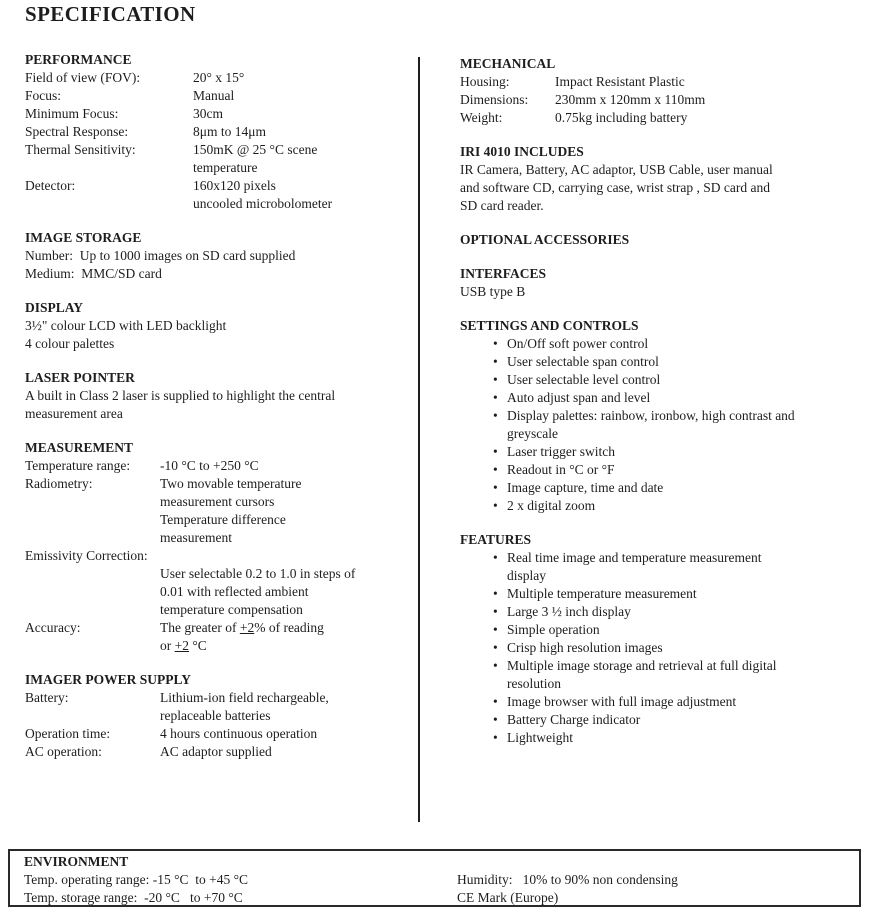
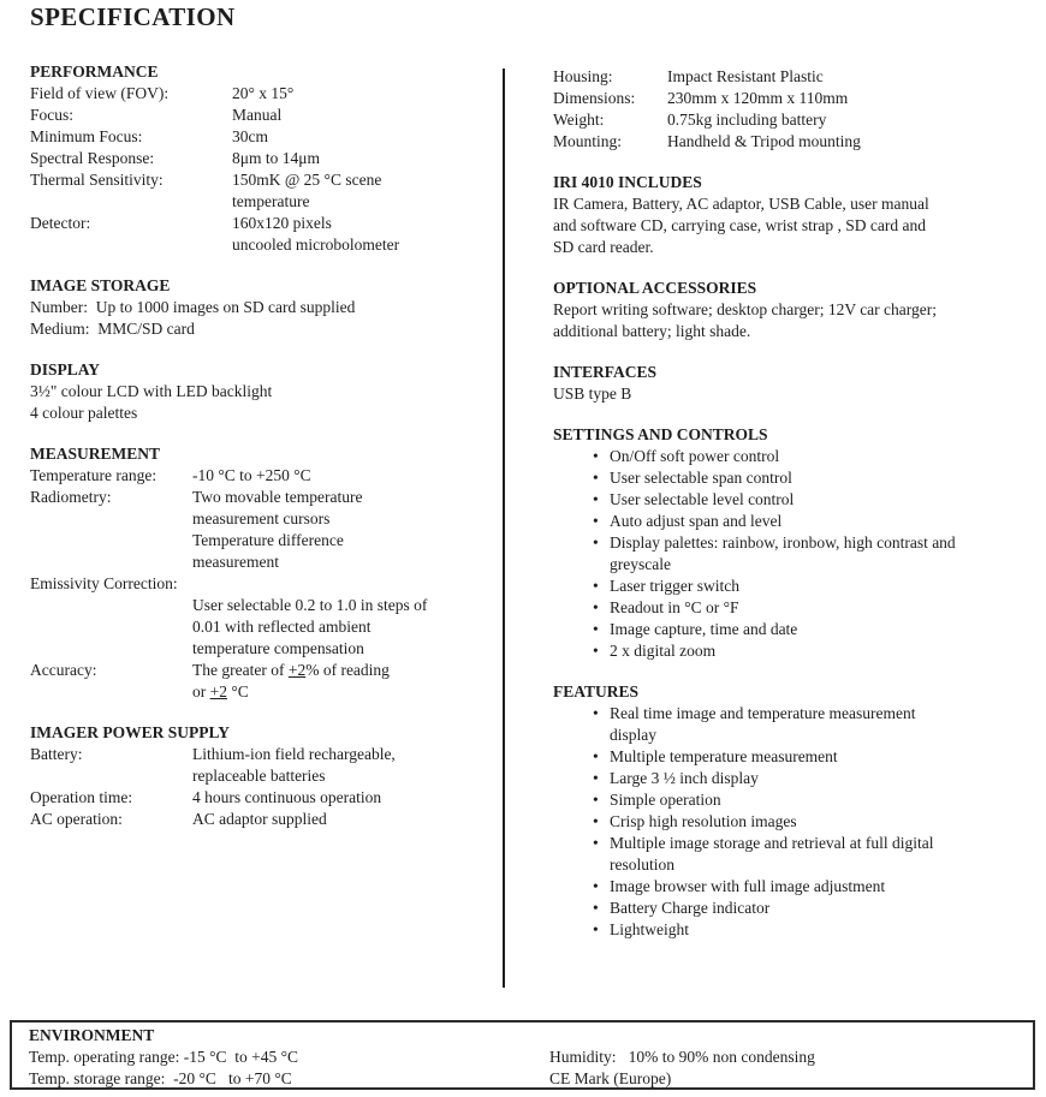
  SPECIFICATION
  PERFORMANCE
  Field of view (FOV):
  20° x 15°
  Focus:
  Manual
  Minimum Focus:
  30cm
  Spectral Response:
  8μm to 14μm
  Thermal Sensitivity:
  150mK @ 25 °C scene
  temperature
  Detector:
  160x120 pixels
  uncooled microbolometer
  IMAGE STORAGE
  Number: Up to 1000 images on SD card supplied
  Medium: MMC/SD card
  DISPLAY
  3½" colour LCD with LED backlight
  4 colour palettes
- LASER POINTER
- A built in Class 2 laser is supplied to highlight the central
- measurement area
  MEASUREMENT
  Temperature range:
  -10 °C to +250 °C
  Radiometry:
  Two movable temperature
  measurement cursors
  Temperature difference
  measurement
  Emissivity Correction:
  User selectable 0.2 to 1.0 in steps of
  0.01 with reflected ambient
  temperature compensation
  Accuracy:
  The greater of +2% of reading
  or +2 °C
  IMAGER POWER SUPPLY
  Battery:
  Lithium-ion field rechargeable,
  replaceable batteries
  Operation time:
  4 hours continuous operation
  AC operation:
  AC adaptor supplied
- MECHANICAL
  Housing:
  Impact Resistant Plastic
  Dimensions:
  230mm x 120mm x 110mm
  Weight:
  0.75kg including battery
+ Mounting:
+ Handheld & Tripod mounting
  IRI 4010 INCLUDES
  IR Camera, Battery, AC adaptor, USB Cable, user manual
  and software CD, carrying case, wrist strap , SD card and
  SD card reader.
  OPTIONAL ACCESSORIES
+ Report writing software; desktop charger; 12V car charger;
+ additional battery; light shade.
  INTERFACES
  USB type B
  SETTINGS AND CONTROLS
  •
  On/Off soft power control
  •
  User selectable span control
  •
  User selectable level control
  •
  Auto adjust span and level
  •
  Display palettes: rainbow, ironbow, high contrast and
  greyscale
  •
  Laser trigger switch
  •
  Readout in °C or °F
  •
  Image capture, time and date
  •
  2 x digital zoom
  FEATURES
  •
  Real time image and temperature measurement
  display
  •
  Multiple temperature measurement
  •
  Large 3 ½ inch display
  •
  Simple operation
  •
  Crisp high resolution images
  •
  Multiple image storage and retrieval at full digital
  resolution
  •
  Image browser with full image adjustment
  •
  Battery Charge indicator
  •
  Lightweight
  ENVIRONMENT
  Temp. operating range: -15 °C to +45 °C
  Temp. storage range: -20 °C to +70 °C
  Humidity: 10% to 90% non condensing
  CE Mark (Europe)
